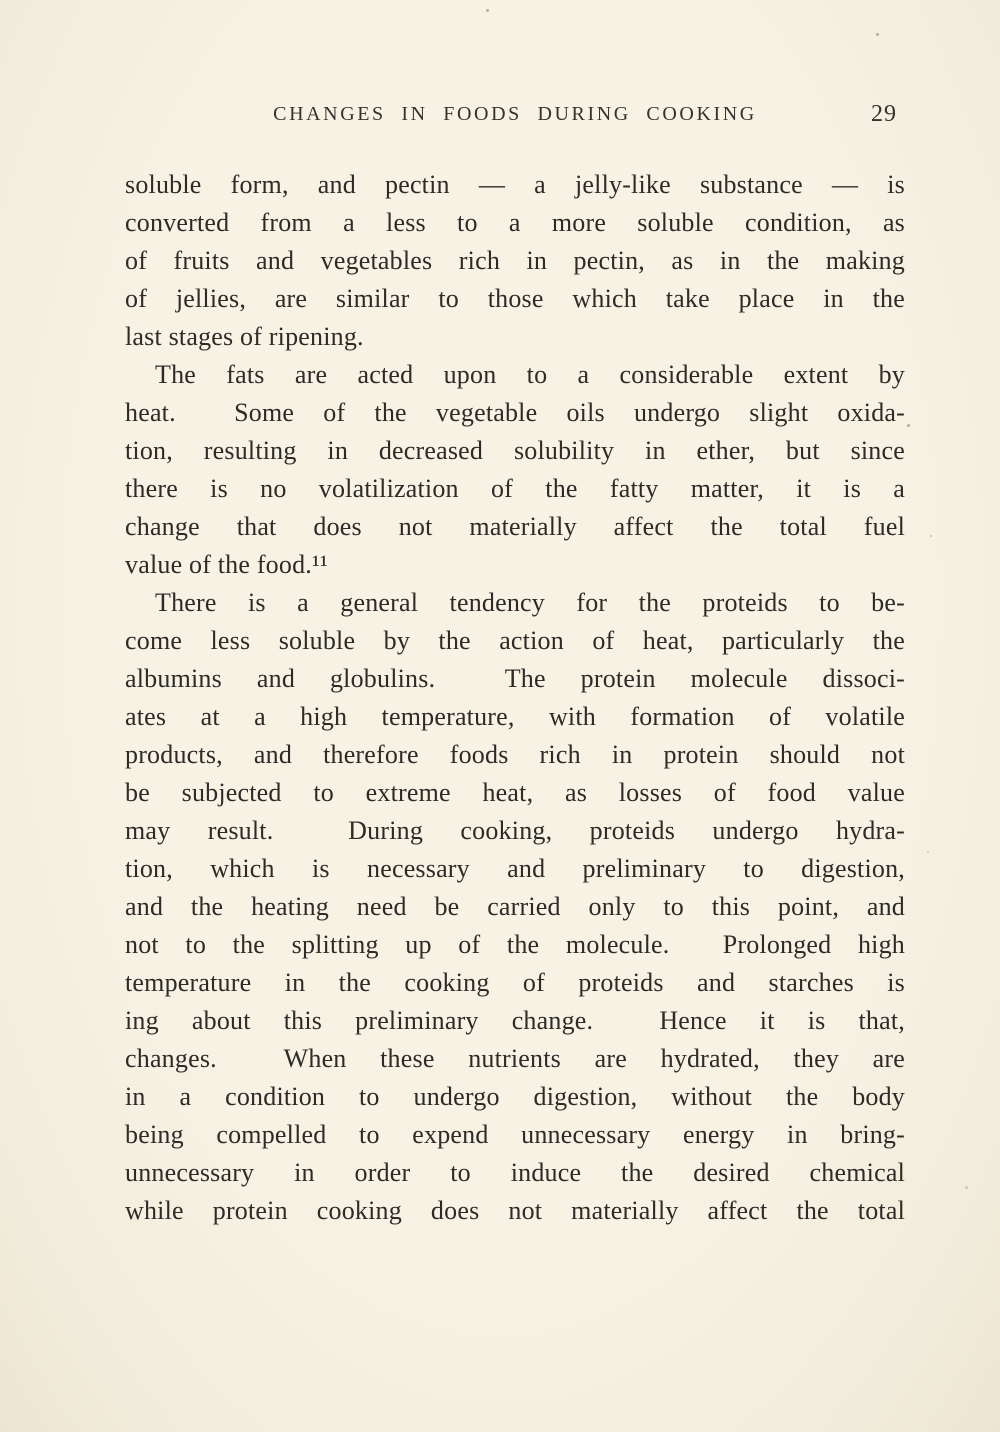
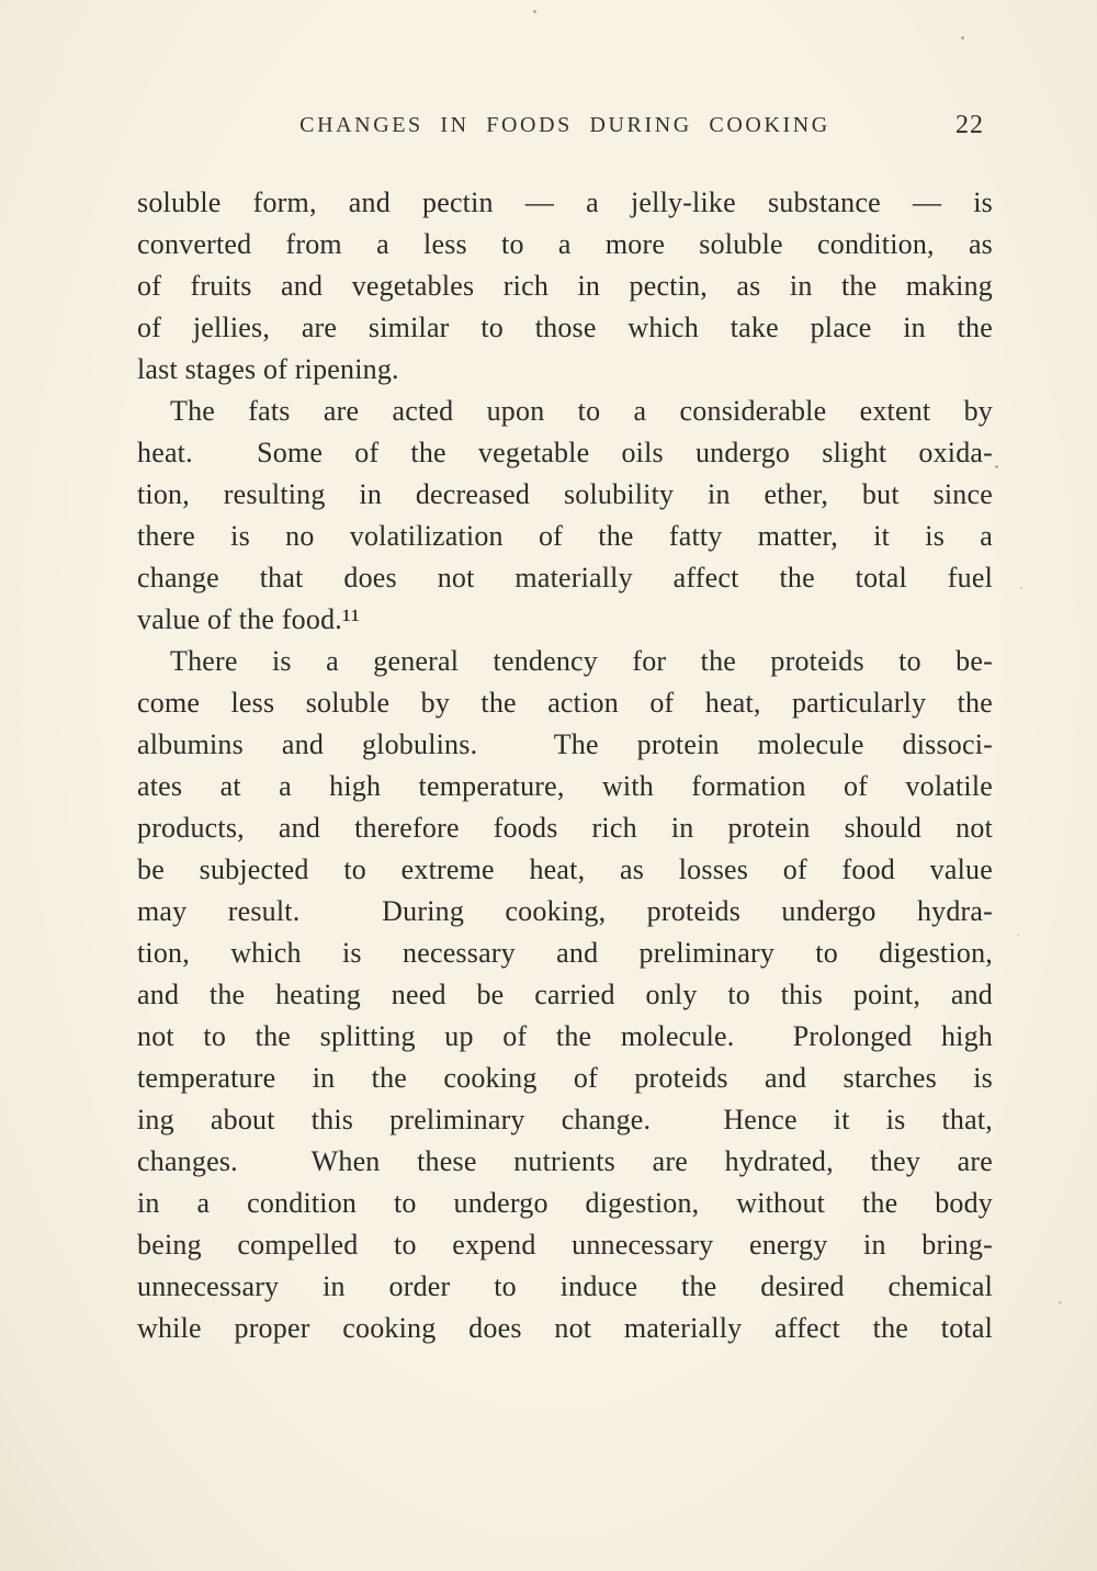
  CHANGES IN FOODS DURING COOKING
- 29
+ 22
  soluble form, and pectin — a jelly-like substance — is
  converted from a less to a more soluble condition, as
  of fruits and vegetables rich in pectin, as in the making
  of jellies, are similar to those which take place in the
  last stages of ripening.
  The fats are acted upon to a considerable extent by
  heat. Some of the vegetable oils undergo slight oxida-
  tion, resulting in decreased solubility in ether, but since
  there is no volatilization of the fatty matter, it is a
  change that does not materially affect the total fuel
  value of the food.¹¹
  There is a general tendency for the proteids to be-
  come less soluble by the action of heat, particularly the
  albumins and globulins. The protein molecule dissoci-
  ates at a high temperature, with formation of volatile
  products, and therefore foods rich in protein should not
  be subjected to extreme heat, as losses of food value
  may result. During cooking, proteids undergo hydra-
  tion, which is necessary and preliminary to digestion,
  and the heating need be carried only to this point, and
  not to the splitting up of the molecule. Prolonged high
  temperature in the cooking of proteids and starches is
  ing about this preliminary change. Hence it is that,
  changes. When these nutrients are hydrated, they are
  in a condition to undergo digestion, without the body
  being compelled to expend unnecessary energy in bring-
  unnecessary in order to induce the desired chemical
- while protein cooking does not materially affect the total
+ while proper cooking does not materially affect the total
